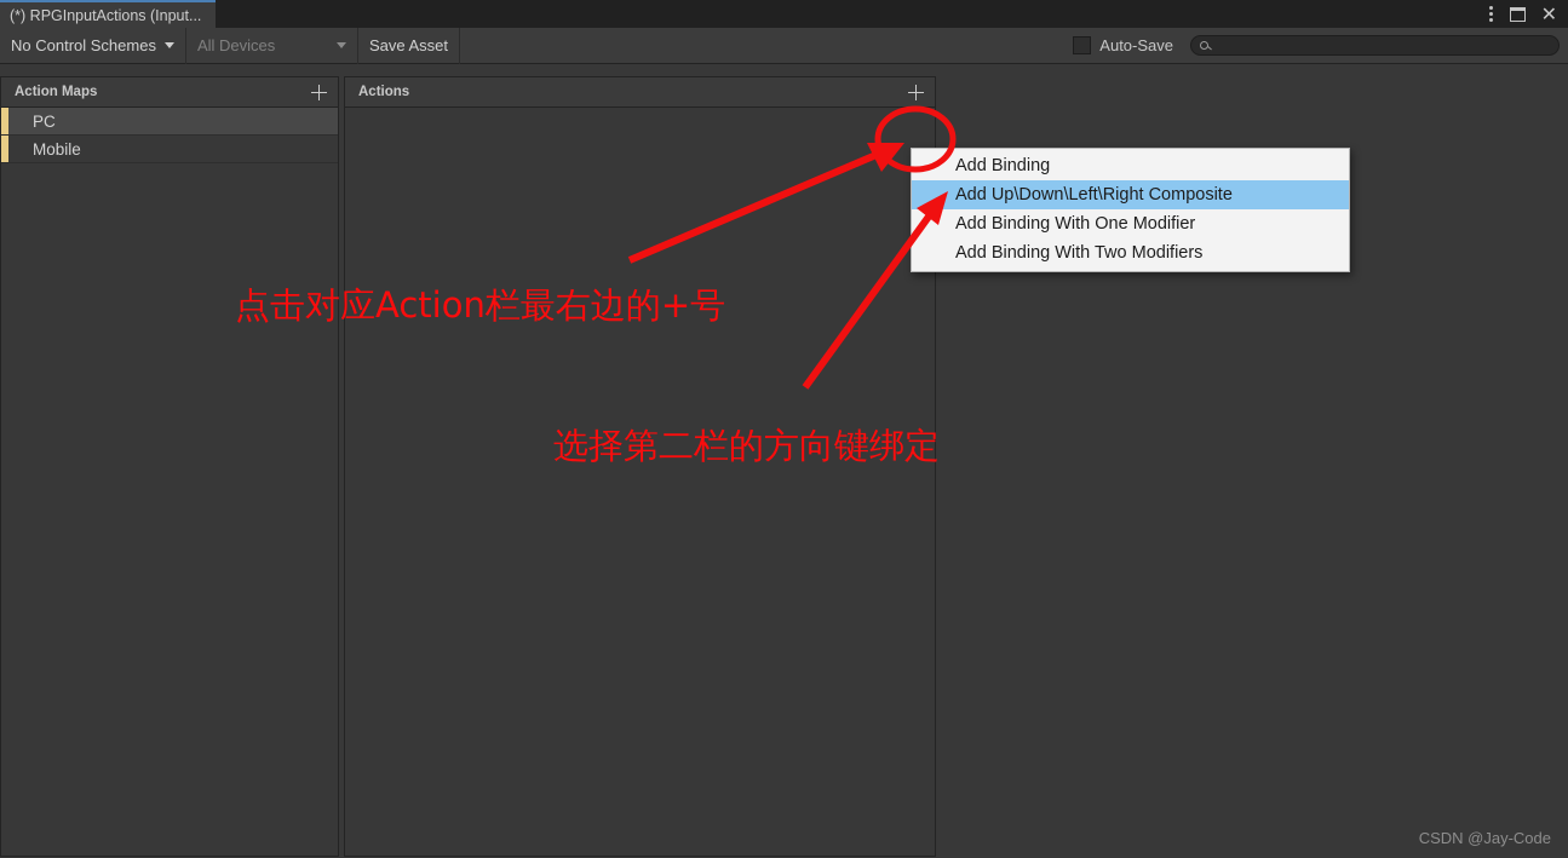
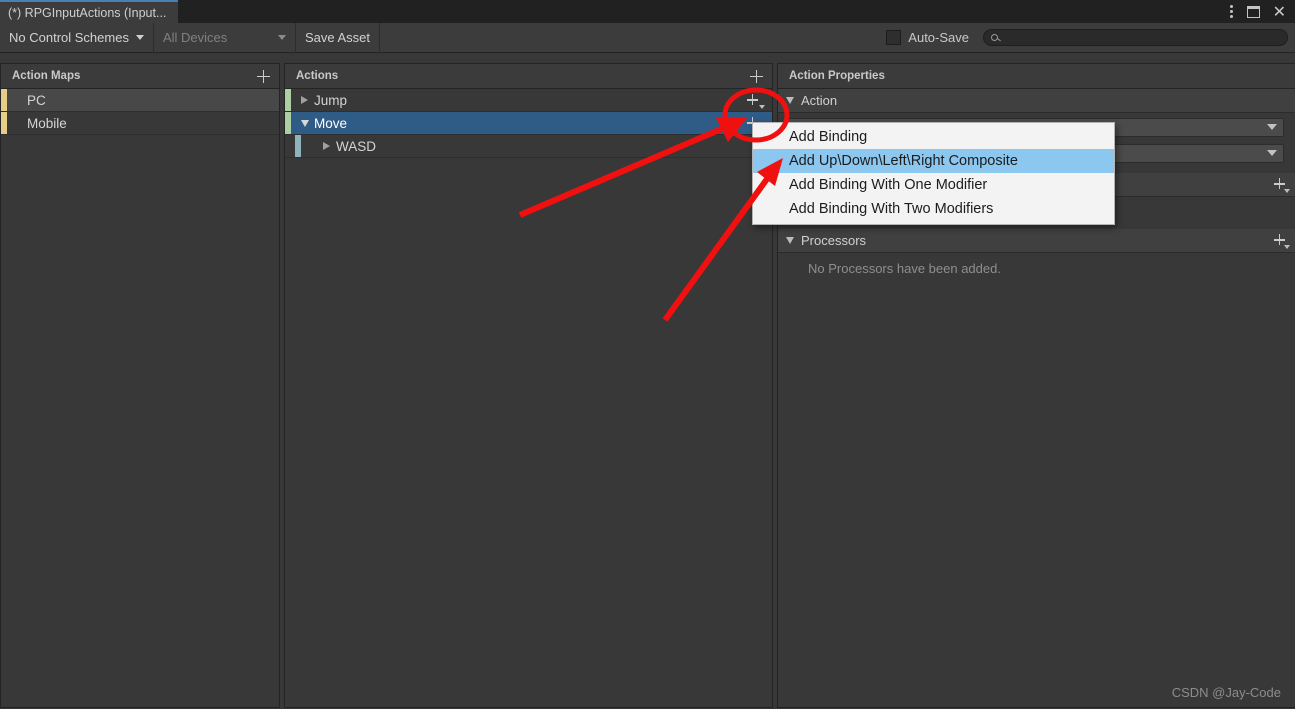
  (*) RPGInputActions (Input...
  ✕
  No Control Schemes
  All Devices
  Save Asset
  Auto-Save
  Action Maps
  PC
  Mobile
  Actions
+ Jump
+ Move
+ WASD
+ Action Properties
+ Action
+ Processors
+ No Processors have been added.
  Add Binding
  Add Up\Down\Left\Right Composite
  Add Binding With One Modifier
  Add Binding With Two Modifiers
- 点击对应Action栏最右边的+号
- 选择第二栏的方向键绑定
  CSDN @Jay-Code
